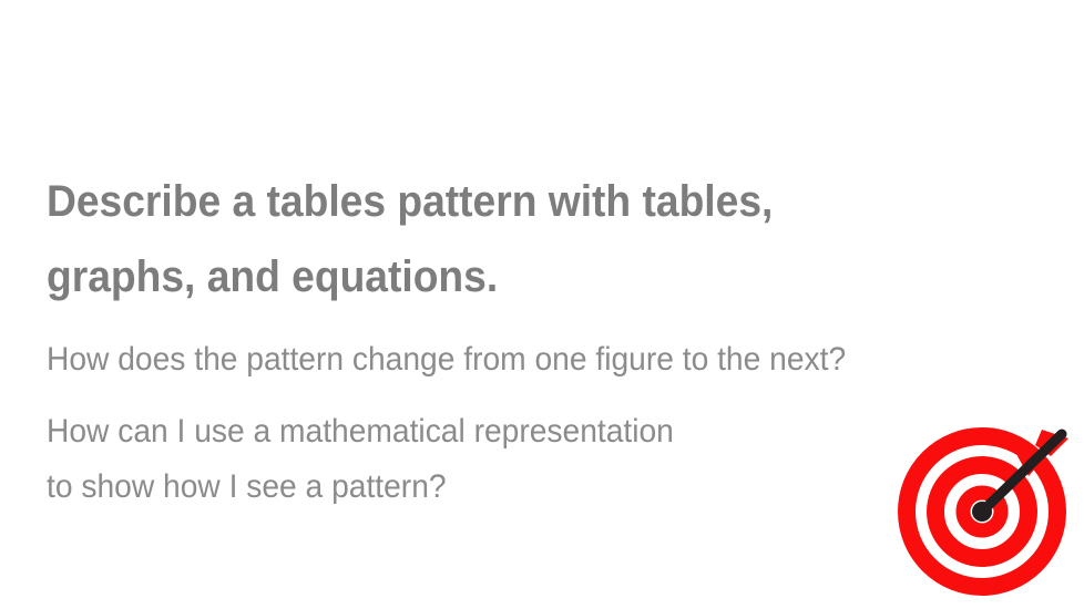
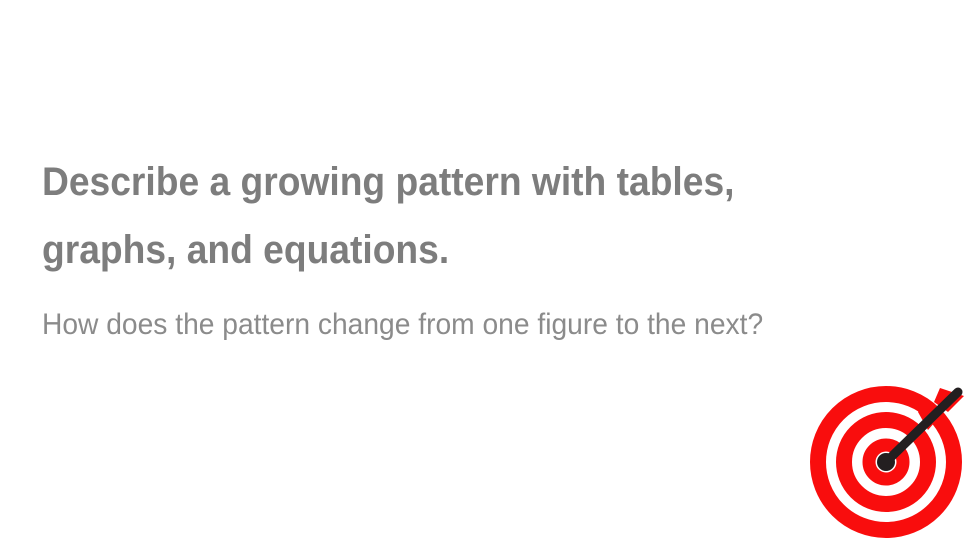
- Describe a tables pattern with tables,
+ Describe a growing pattern with tables,
  graphs, and equations.
  How does the pattern change from one figure to the next?
- How can I use a mathematical representation
- to show how I see a pattern?
